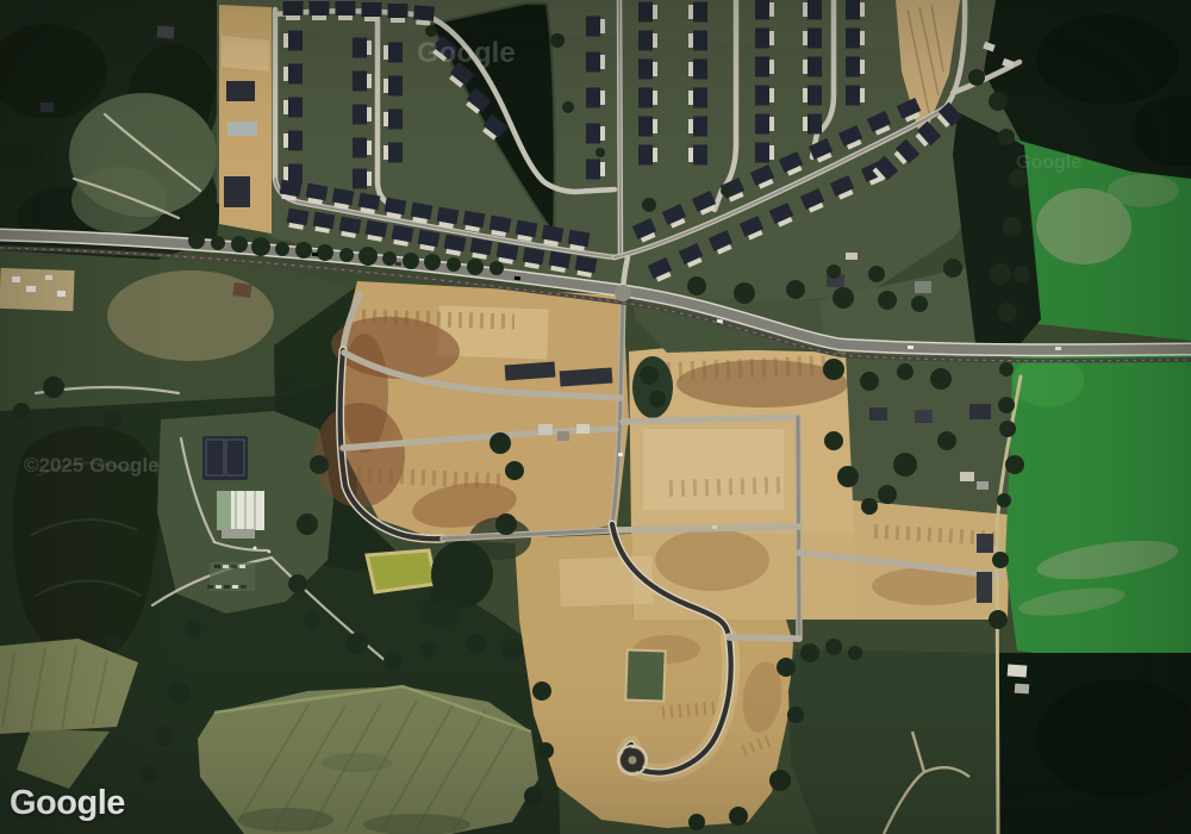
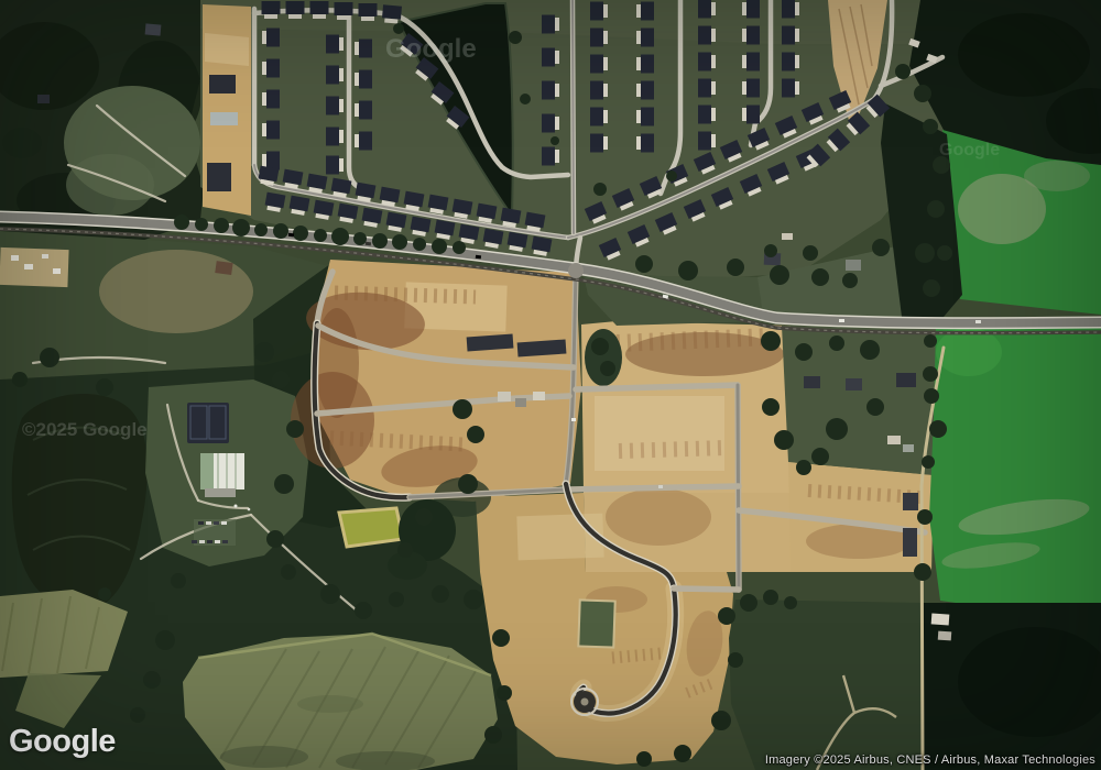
  Google
  ©2025 Google
  Google
  Google
+ Imagery ©2025 Airbus, CNES / Airbus, Maxar Technologies
